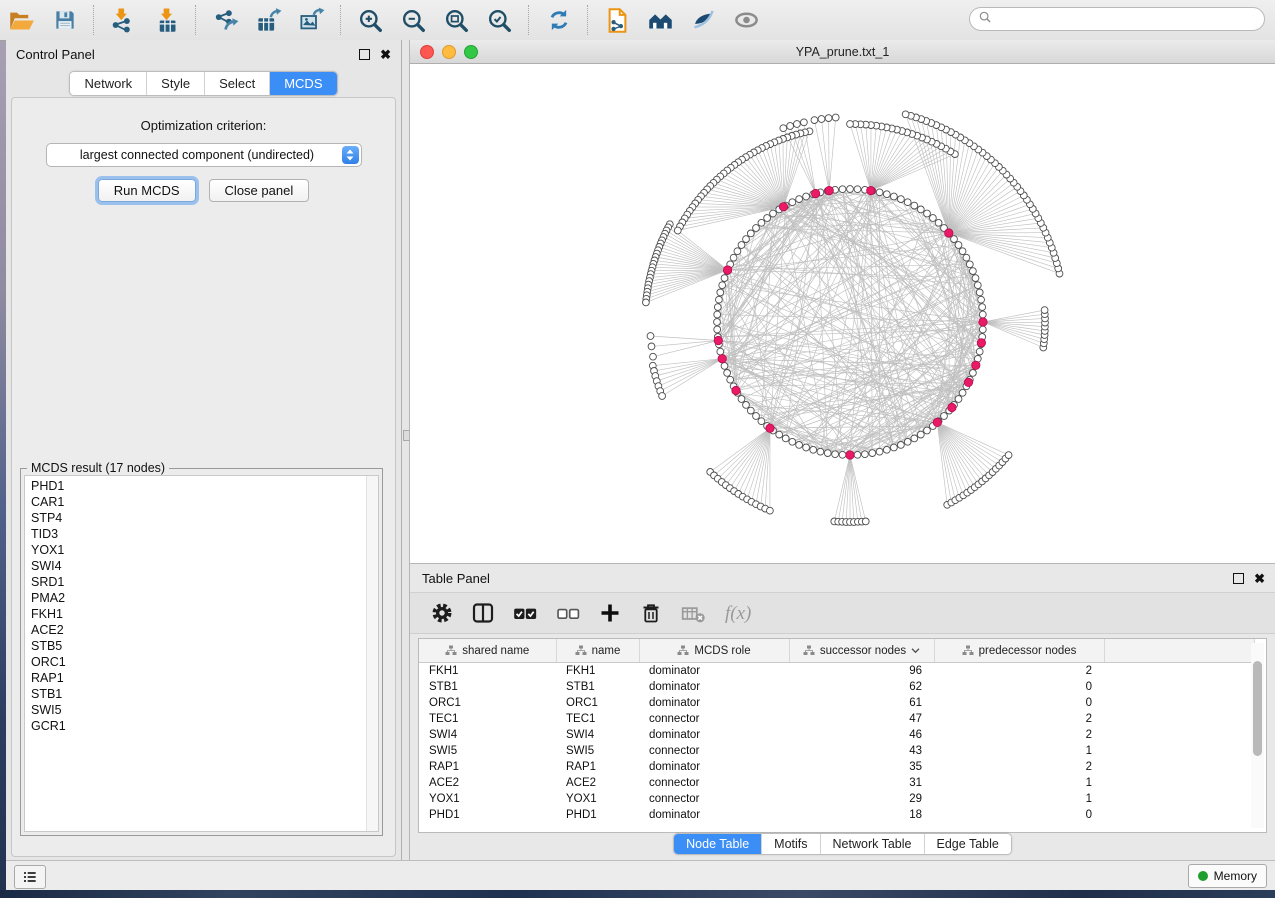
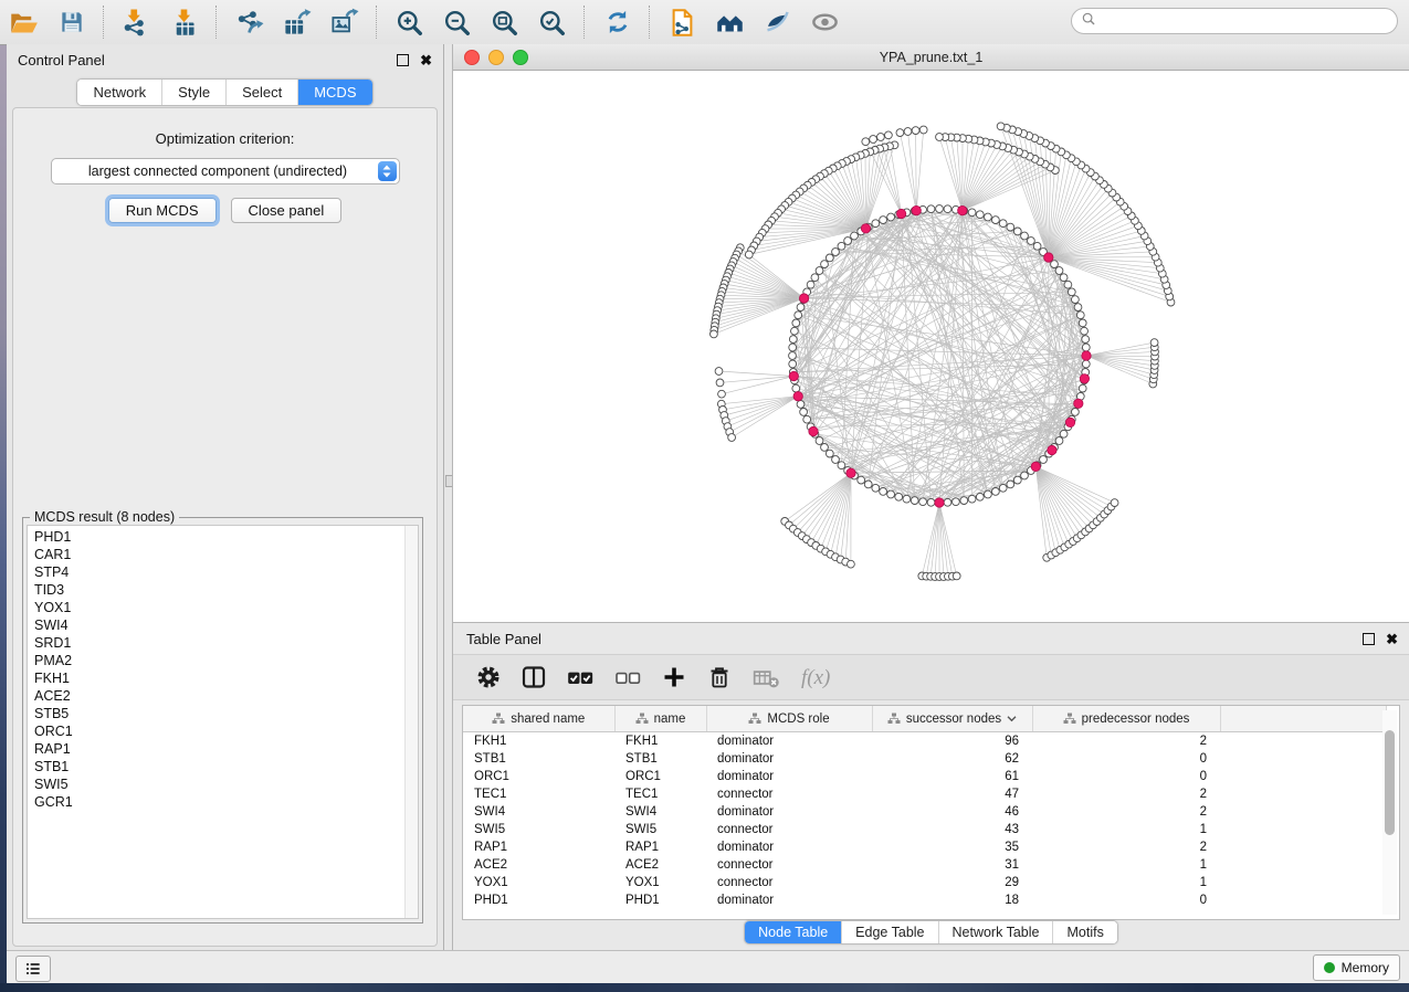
  Control Panel
  ✖
  Network
  Style
  Select
  MCDS
  Optimization criterion:
  largest connected component (undirected)
  Run MCDS
  Close panel
- MCDS result (17 nodes)
+ MCDS result (8 nodes)
  PHD1
  CAR1
  STP4
  TID3
  YOX1
  SWI4
  SRD1
  PMA2
  FKH1
  ACE2
  STB5
  ORC1
  RAP1
  STB1
  SWI5
  GCR1
  YPA_prune.txt_1
  Table Panel
  ✖
  f(x)
  shared name	name	MCDS role	successor nodes	predecessor nodes
  FKH1	FKH1	dominator	96	2
  STB1	STB1	dominator	62	0
  ORC1	ORC1	dominator	61	0
  TEC1	TEC1	connector	47	2
  SWI4	SWI4	dominator	46	2
  SWI5	SWI5	connector	43	1
  RAP1	RAP1	dominator	35	2
  ACE2	ACE2	connector	31	1
  YOX1	YOX1	connector	29	1
  PHD1	PHD1	dominator	18	0
  Node Table
- Motifs
+ Edge Table
  Network Table
- Edge Table
+ Motifs
  Memory
